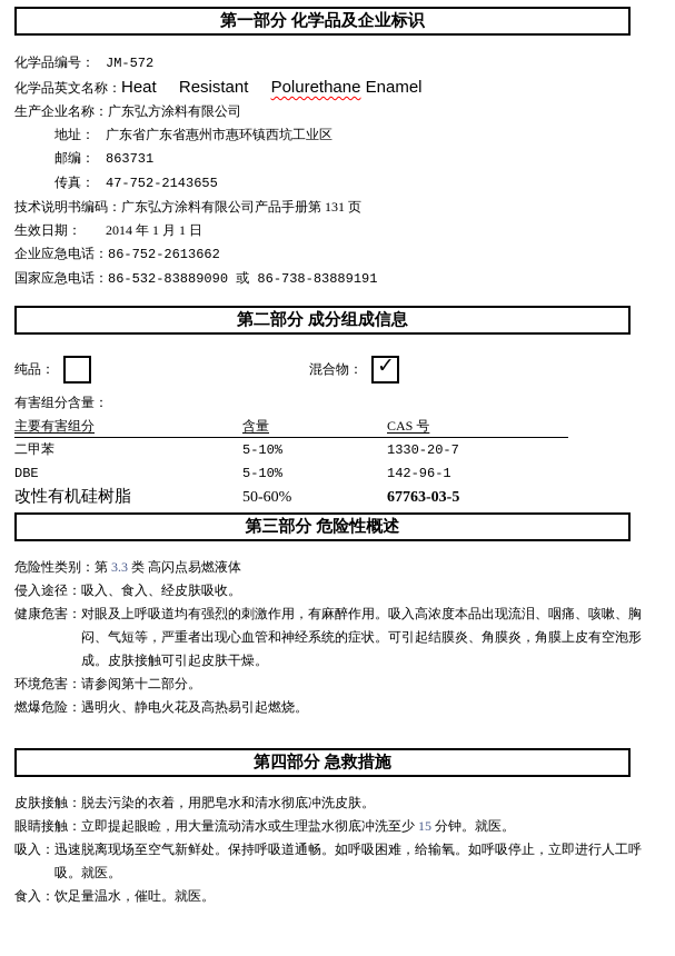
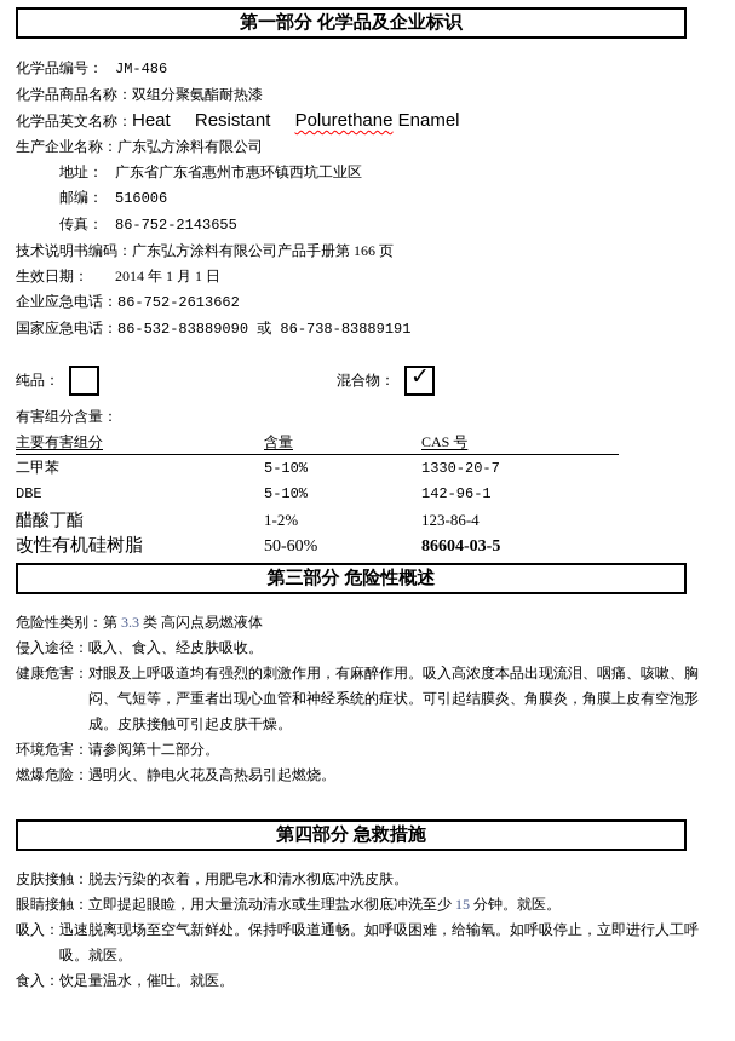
  第一部分 化学品及企业标识
  化学品编号：
- JM-572
+ JM-486
+ 化学品商品名称：
+ 双组分聚氨酯耐热漆
  化学品英文名称：
  Heat Resistant Polurethane Enamel
  生产企业名称：
  广东弘方涂料有限公司
  地址：
  广东省广东省惠州市惠环镇西坑工业区
  邮编：
- 863731
+ 516006
  传真：
- 47-752-2143655
+ 86-752-2143655
  技术说明书编码：
- 广东弘方涂料有限公司产品手册第 131 页
+ 广东弘方涂料有限公司产品手册第 166 页
  生效日期：
  2014 年 1 月 1 日
  企业应急电话：
  86-752-2613662
  国家应急电话：
  86-532-83889090 或 86-738-83889191
- 第二部分 成分组成信息
  纯品：
  混合物：
  ✓
  有害组分含量：
  主要有害组分
  含量
  CAS 号
  二甲苯
  5-10%
  1330-20-7
  DBE
  5-10%
  142-96-1
+ 醋酸丁酯
+ 1-2%
+ 123-86-4
  改性有机硅树脂
  50-60%
- 67763-03-5
+ 86604-03-5
  第三部分 危险性概述
  危险性类别：
  第 3.3 类 高闪点易燃液体
  侵入途径：
  吸入、食入、经皮肤吸收。
  健康危害：
  对眼及上呼吸道均有强烈的刺激作用，有麻醉作用。吸入高浓度本品出现流泪、咽痛、咳嗽、胸闷、气短等，严重者出现心血管和神经系统的症状。可引起结膜炎、角膜炎，角膜上皮有空泡形成。皮肤接触可引起皮肤干燥。
  环境危害：
  请参阅第十二部分。
  燃爆危险：
  遇明火、静电火花及高热易引起燃烧。
  第四部分 急救措施
  皮肤接触：
  脱去污染的衣着，用肥皂水和清水彻底冲洗皮肤。
  眼睛接触：
  立即提起眼睑，用大量流动清水或生理盐水彻底冲洗至少 15 分钟。就医。
  吸入：
  迅速脱离现场至空气新鲜处。保持呼吸道通畅。如呼吸困难，给输氧。如呼吸停止，立即进行人工呼吸。就医。
  食入：
  饮足量温水，催吐。就医。
